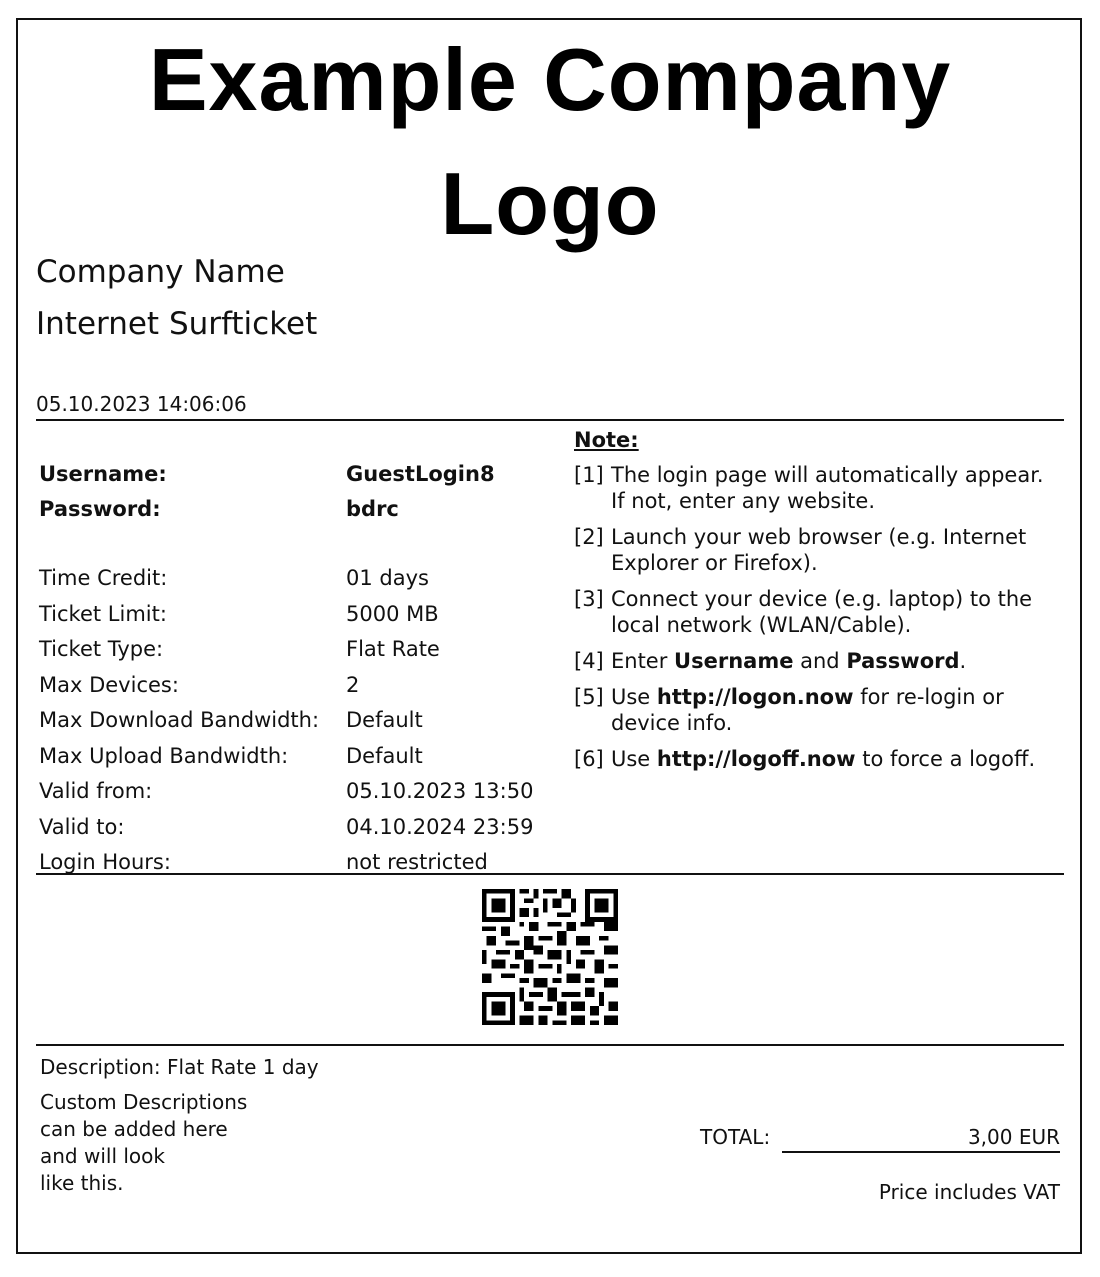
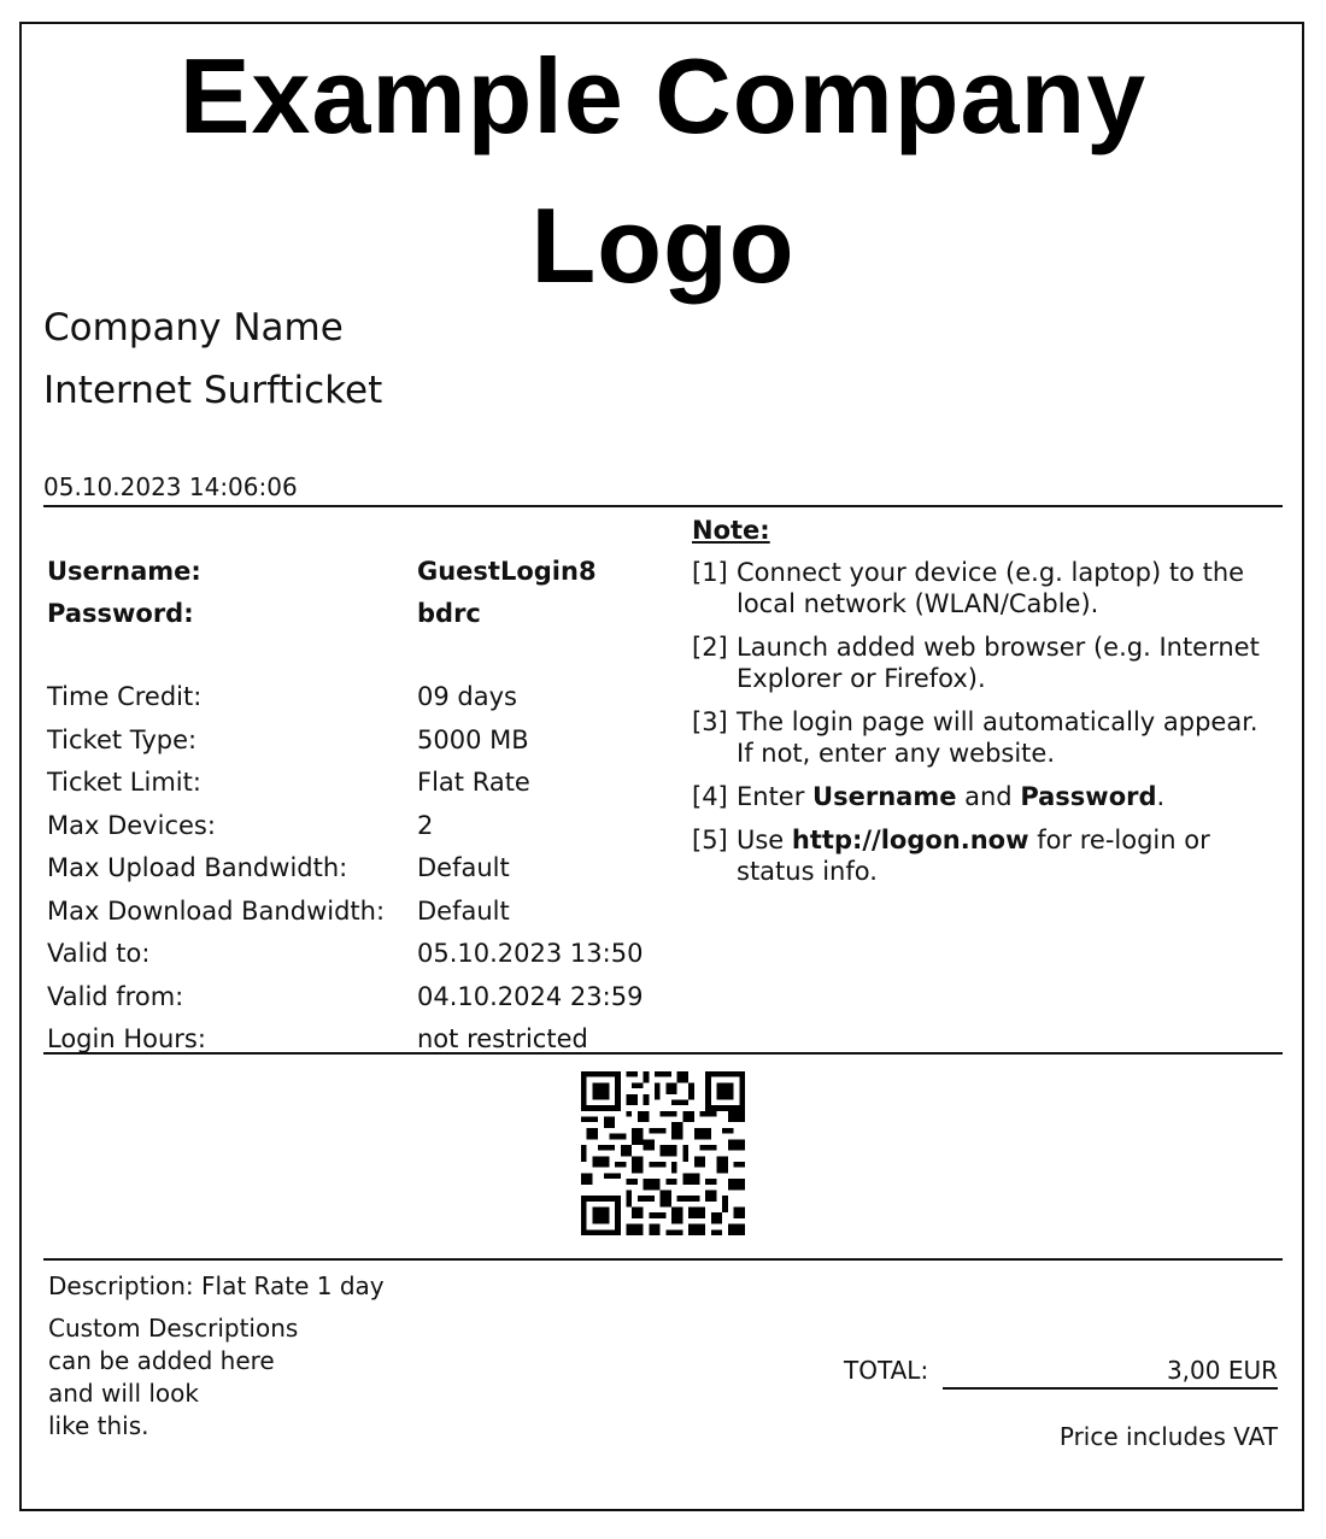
  Example Company
  Logo
  Company Name
  Internet Surfticket
  05.10.2023 14:06:06
  Username:
  GuestLogin8
  Password:
  bdrc
  Time Credit:
- 01 days
+ 09 days
- Ticket Limit:
+ Ticket Type:
  5000 MB
- Ticket Type:
+ Ticket Limit:
  Flat Rate
  Max Devices:
  2
- Max Download Bandwidth:
+ Max Upload Bandwidth:
  Default
- Max Upload Bandwidth:
+ Max Download Bandwidth:
  Default
- Valid from:
+ Valid to:
  05.10.2023 13:50
- Valid to:
+ Valid from:
  04.10.2024 23:59
  Login Hours:
  not restricted
  Note:
  [1]
- The login page will automatically appear. If not, enter any website.
+ Connect your device (e.g. laptop) to the local network (WLAN/Cable).
  [2]
- Launch your web browser (e.g. Internet Explorer or Firefox).
+ Launch added web browser (e.g. Internet Explorer or Firefox).
  [3]
- Connect your device (e.g. laptop) to the local network (WLAN/Cable).
+ The login page will automatically appear. If not, enter any website.
  [4]
  Enter Username and Password.
  [5]
- Use http://logon.now for re-login or device info.
+ Use http://logon.now for re-login or status info.
- [6]
- Use http://logoff.now to force a logoff.
  Description: Flat Rate 1 day
  Custom Descriptions
  can be added here
  and will look
  like this.
  TOTAL:
  3,00 EUR
  Price includes VAT
